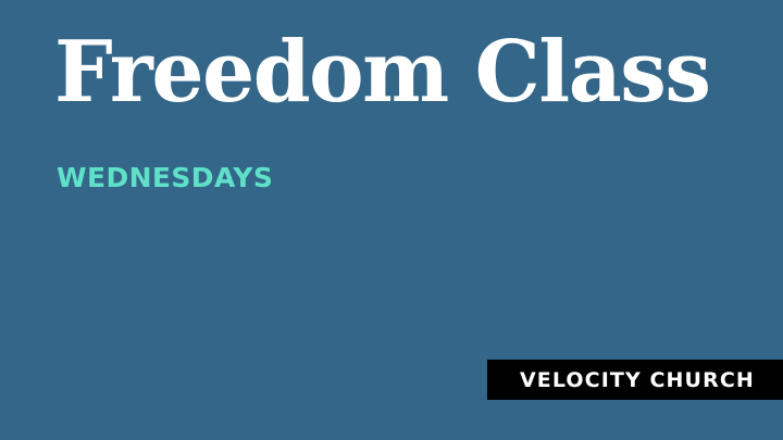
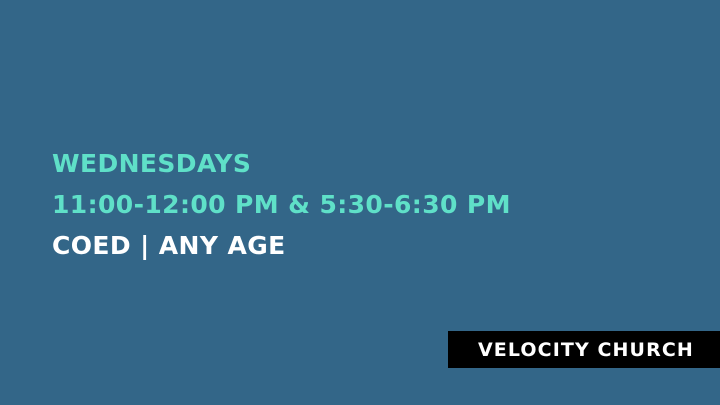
- Freedom Class
  WEDNESDAYS
+ 11:00-12:00 PM & 5:30-6:30 PM
+ COED | ANY AGE
  VELOCITY CHURCH
